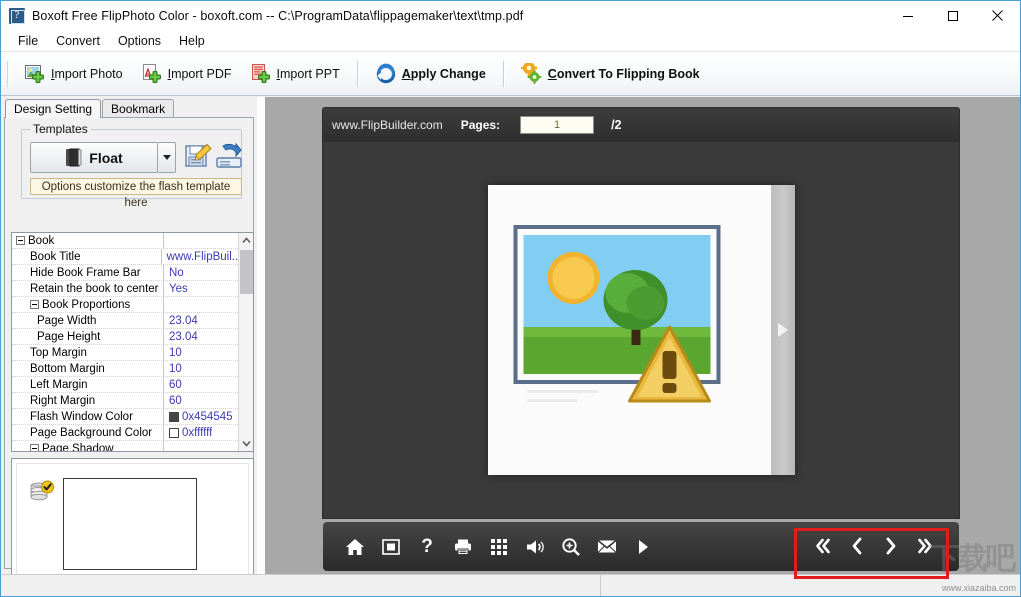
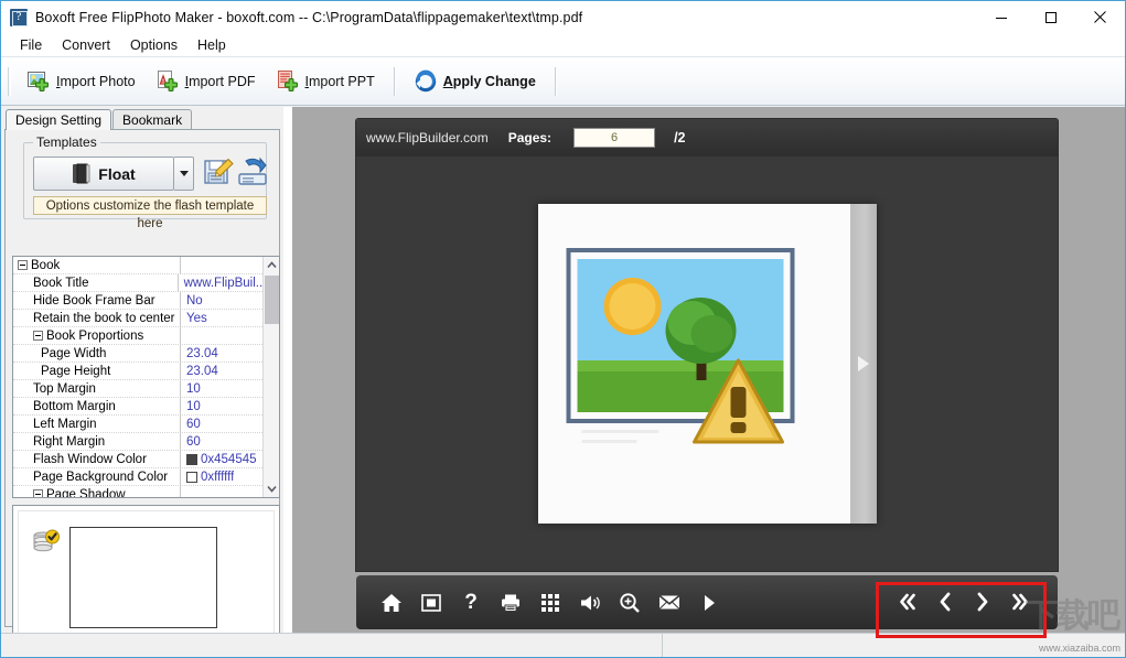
- Boxoft Free FlipPhoto Color - boxoft.com -- C:\ProgramData\flippagemaker\text\tmp.pdf
+ Boxoft Free FlipPhoto Maker - boxoft.com -- C:\ProgramData\flippagemaker\text\tmp.pdf
  File
  Convert
  Options
  Help
  Import Photo
  Import PDF
  Import PPT
  Apply Change
- Convert To Flipping Book
  Design Setting
  Bookmark
  Templates
  Float
  Options customize the flash template here
  Book
  Book Title
  www.FlipBuil..
  Hide Book Frame Bar
  No
  Retain the book to center
  Yes
  Book Proportions
  Page Width
  23.04
  Page Height
  23.04
  Top Margin
  10
  Bottom Margin
  10
  Left Margin
  60
  Right Margin
  60
  Flash Window Color
  0x454545
  Page Background Color
  0xffffff
  Page Shadow
  www.FlipBuilder.com
  Pages:
- 1
+ 6
  /2
  ?
  下载吧
  www.xiazaiba.com
